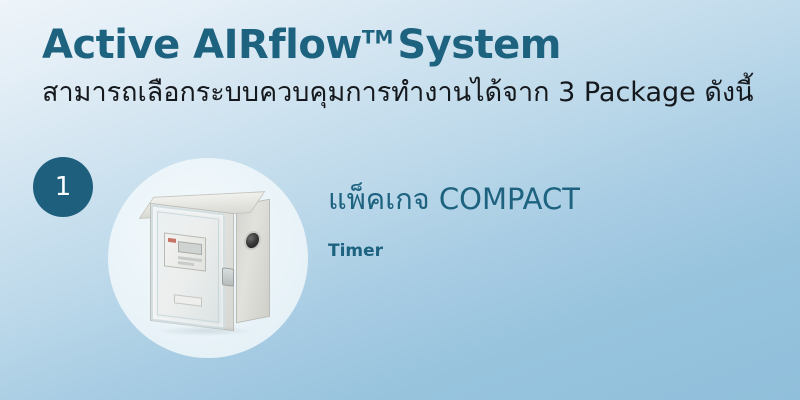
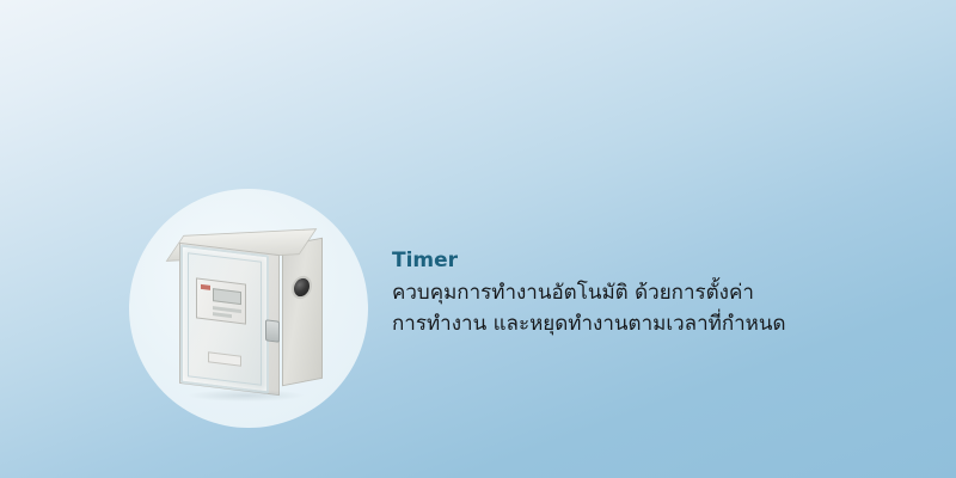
- Active AIRflowTM System
- สามารถเลือกระบบควบคุมการทำงานได้จาก 3 Package ดังนี้
- 1
- แพ็คเกจ COMPACT
  Timer
+ ควบคุมการทำงานอัตโนมัติ ด้วยการตั้งค่า
+ การทำงาน และหยุดทำงานตามเวลาที่กำหนด
